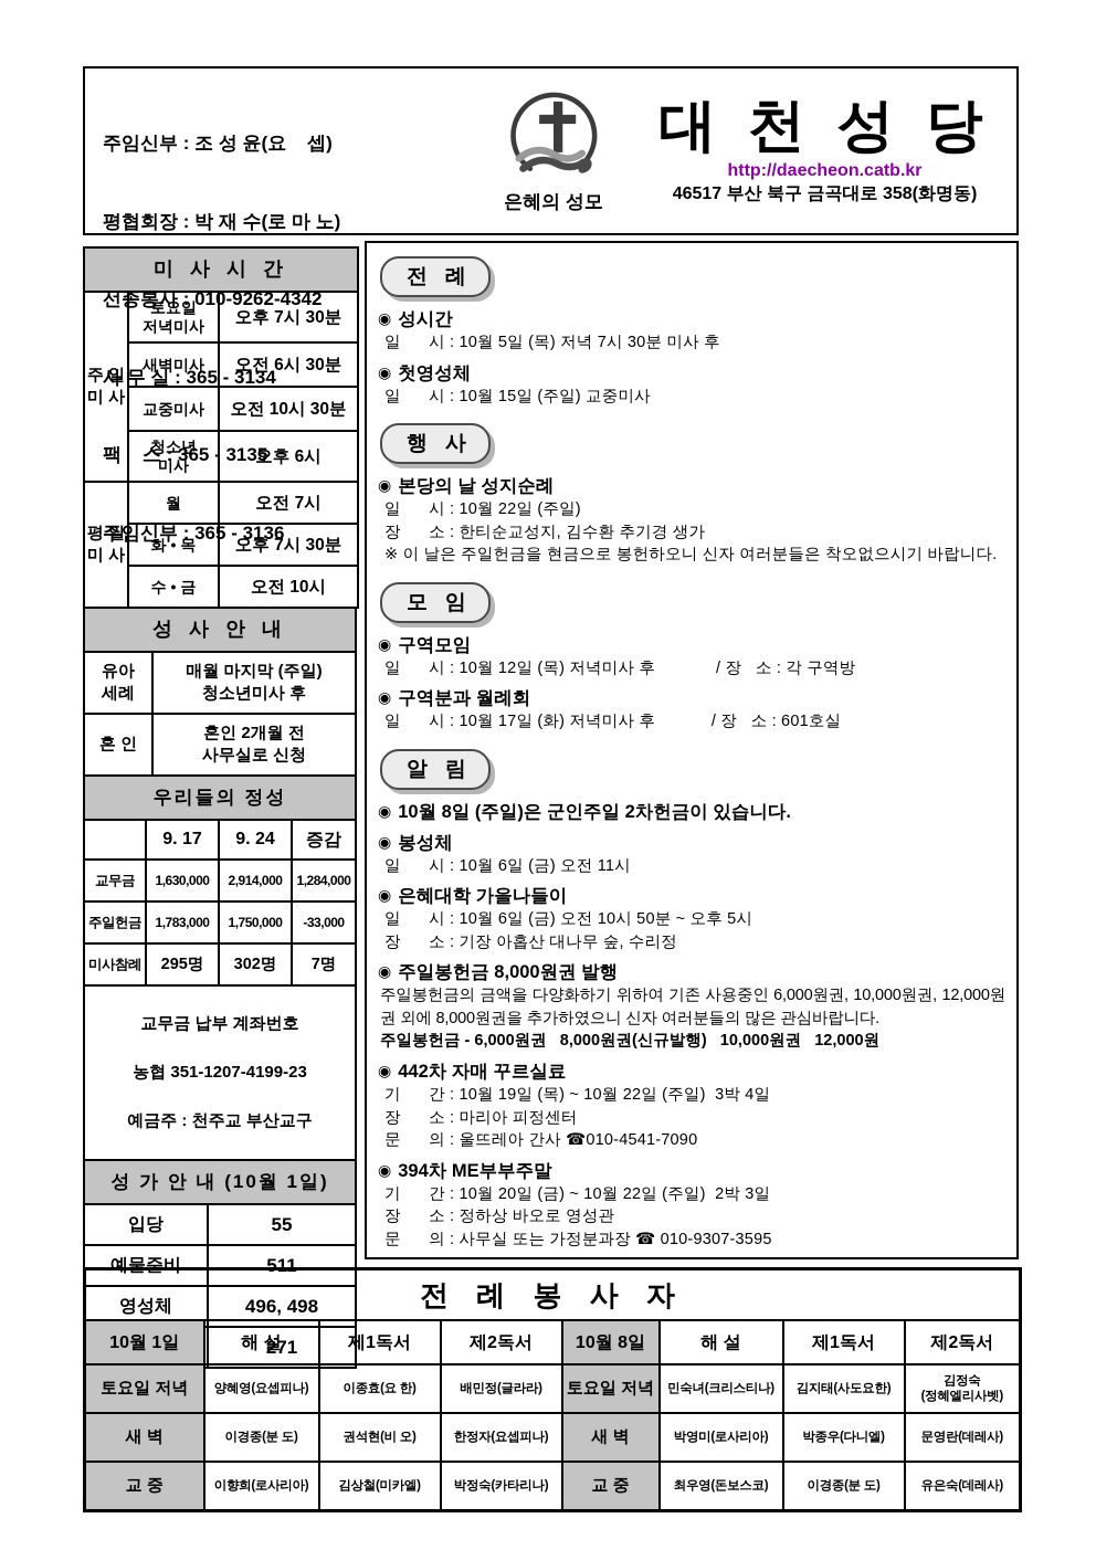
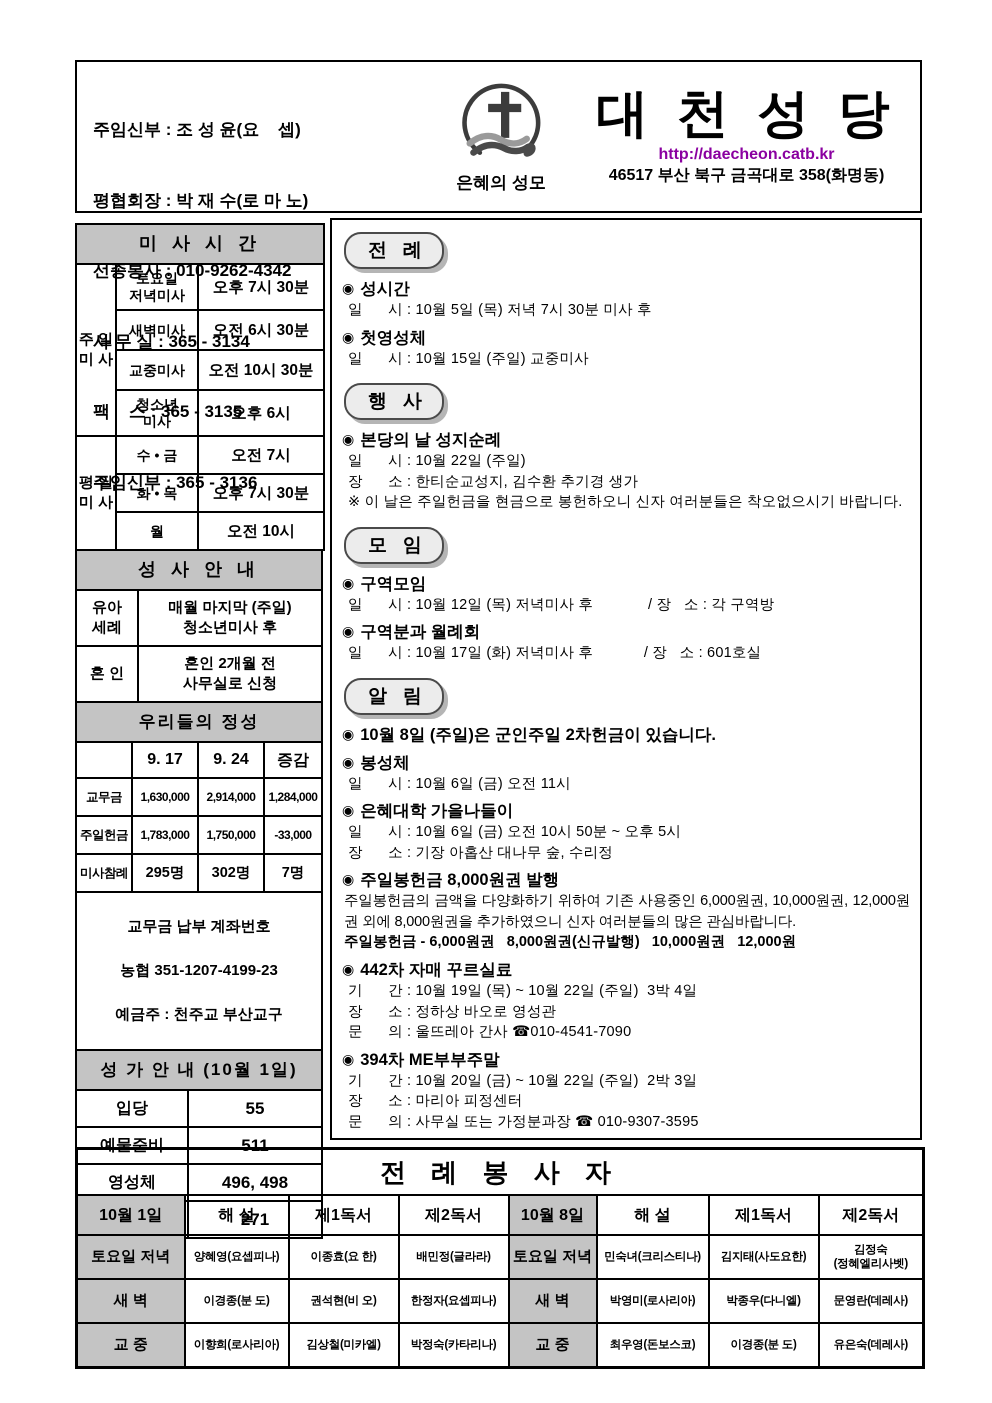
  주임신부 : 조 성 윤(요 셉)
  평협회장 : 박 재 수(로 마 노)
  선종봉사 : 010-9262-4342
  사 무 실 : 365 - 3134
  팩 스 : 365 - 3135
  주임신부 : 365 - 3136
  은혜의 성모
  대 천 성 당
  http://daecheon.catb.kr
  46517 부산 북구 금곡대로 358(화명동)
  미 사 시 간
  주 일 미 사	토요일 저녁미사	오후 7시 30분
  새벽미사	오전 6시 30분
  교중미사	오전 10시 30분
  청소년 미사	오후 6시
- 평 일 미 사	월	오전 7시
+ 평 일 미 사	수 • 금	오전 7시
  화 • 목	오후 7시 30분
- 수 • 금	오전 10시
+ 월	오전 10시
  성 사 안 내
  유아 세례	매월 마지막 (주일) 청소년미사 후
  혼 인	혼인 2개월 전 사무실로 신청
  우리들의 정성
  	9. 17	9. 24	증감
  교무금	1,630,000	2,914,000	1,284,000
  주일헌금	1,783,000	1,750,000	-33,000
  미사참례	295명	302명	7명
  교무금 납부 계좌번호 농협 351-1207-4199-23 예금주 : 천주교 부산교구
  성 가 안 내 (10월 1일)
  입당	55
  예물준비	511
  영성체	496, 498
  전 례
  ◉ 성시간
  일 시 : 10월 5일 (목) 저녁 7시 30분 미사 후
  ◉ 첫영성체
  일 시 : 10월 15일 (주일) 교중미사
  행 사
  ◉ 본당의 날 성지순례
  일 시 : 10월 22일 (주일)
  장 소 : 한티순교성지, 김수환 추기경 생가
  ※ 이 날은 주일헌금을 현금으로 봉헌하오니 신자 여러분들은 착오없으시기 바랍니다.
  모 임
  ◉ 구역모임
  일 시 : 10월 12일 (목) 저녁미사 후 / 장 소 : 각 구역방
  ◉ 구역분과 월례회
  일 시 : 10월 17일 (화) 저녁미사 후 / 장 소 : 601호실
  알 림
  ◉ 10월 8일 (주일)은 군인주일 2차헌금이 있습니다.
  ◉ 봉성체
  일 시 : 10월 6일 (금) 오전 11시
  ◉ 은혜대학 가을나들이
  일 시 : 10월 6일 (금) 오전 10시 50분 ~ 오후 5시
  장 소 : 기장 아홉산 대나무 숲, 수리정
  ◉ 주일봉헌금 8,000원권 발행
  주일봉헌금의 금액을 다양화하기 위하여 기존 사용중인 6,000원권, 10,000원권, 12,000원권 외에 8,000원권을 추가하였으니 신자 여러분들의 많은 관심바랍니다.
  주일봉헌금 - 6,000원권 8,000원권(신규발행) 10,000원권 12,000원
  ◉ 442차 자매 꾸르실료
  기 간 : 10월 19일 (목) ~ 10월 22일 (주일) 3박 4일
- 장 소 : 마리아 피정센터
+ 장 소 : 정하상 바오로 영성관
  문 의 : 울뜨레아 간사 ☎010-4541-7090
  ◉ 394차 ME부부주말
  기 간 : 10월 20일 (금) ~ 10월 22일 (주일) 2박 3일
- 장 소 : 정하상 바오로 영성관
+ 장 소 : 마리아 피정센터
  문 의 : 사무실 또는 가정분과장 ☎ 010-9307-3595
  전 례 봉 사 자
  10월 1일	해 설	제1독서	제2독서	10월 8일	해 설	제1독서	제2독서
  토요일 저녁	양혜영(요셉피나)	이종효(요 한)	배민정(글라라)	토요일 저녁	민숙녀(크리스티나)	김지태(사도요한)	김정숙 (정혜엘리사벳)
  새 벽	이경종(분 도)	권석현(비 오)	한정자(요셉피나)	새 벽	박영미(로사리아)	박종우(다니엘)	문영란(데레사)
  교 중	이향희(로사리아)	김상철(미카엘)	박정숙(카타리나)	교 중	최우영(돈보스코)	이경종(분 도)	유은숙(데레사)
